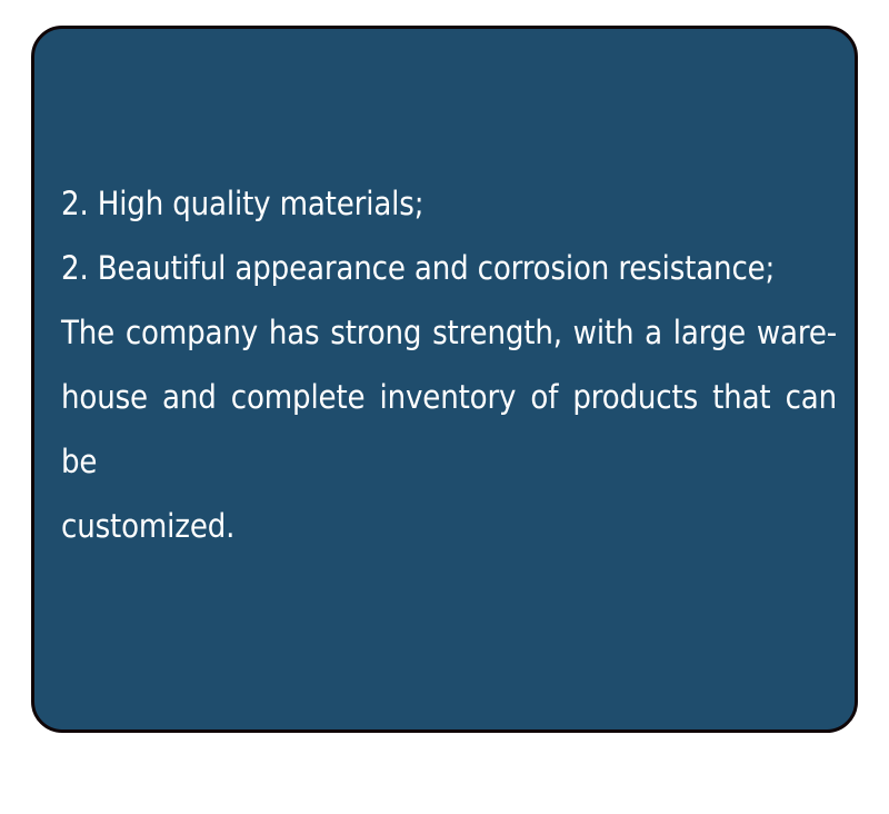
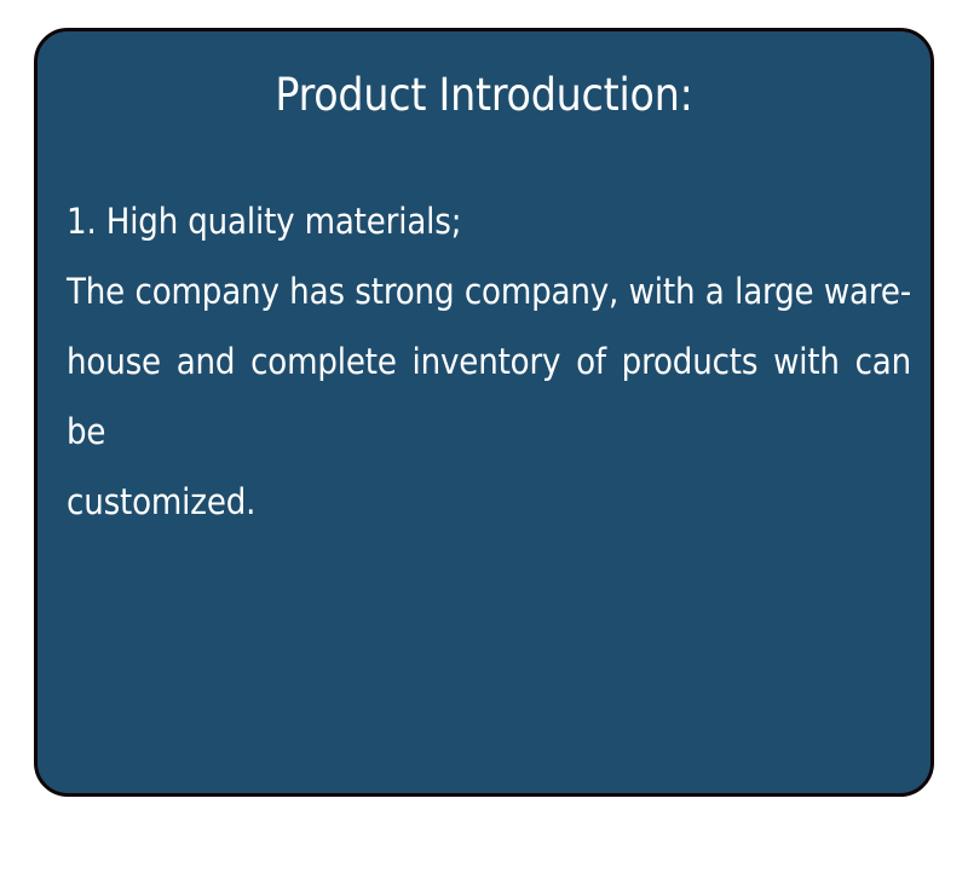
+ Product Introduction:
- 2. High quality materials;
+ 1. High quality materials;
- 2. Beautiful appearance and corrosion resistance;
- The company has strong strength, with a large ware-
+ The company has strong company, with a large ware-
- house and complete inventory of products that can be
+ house and complete inventory of products with can be
  customized.
